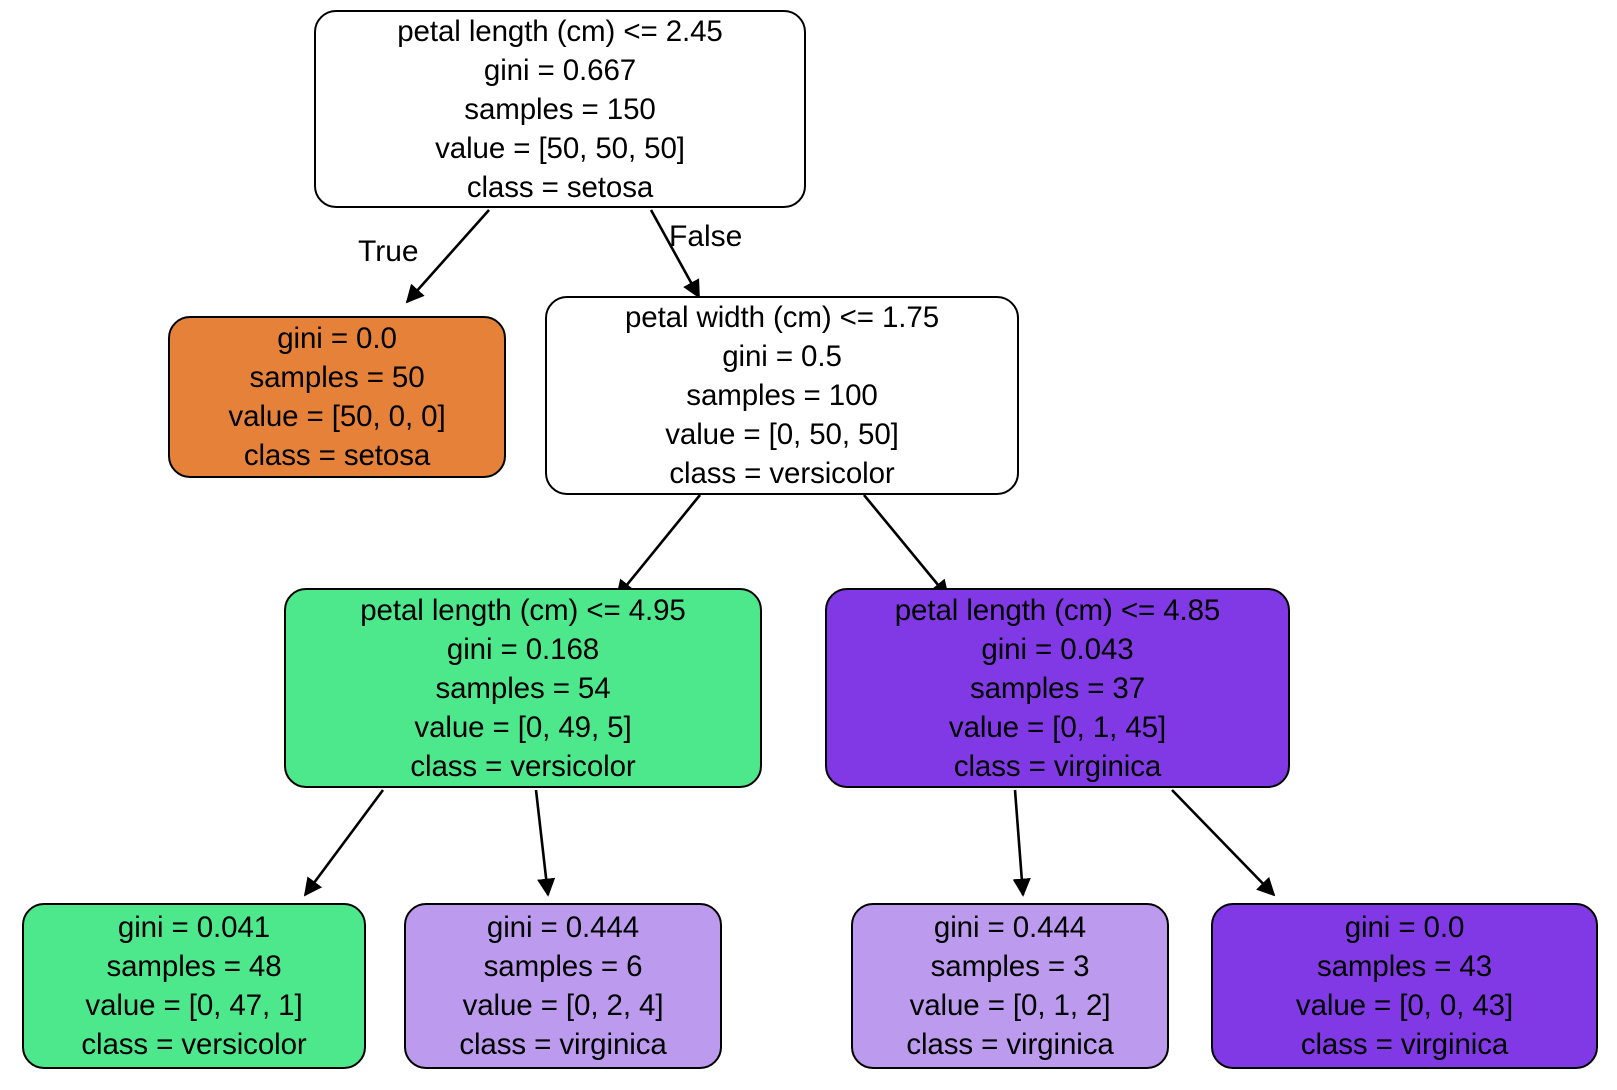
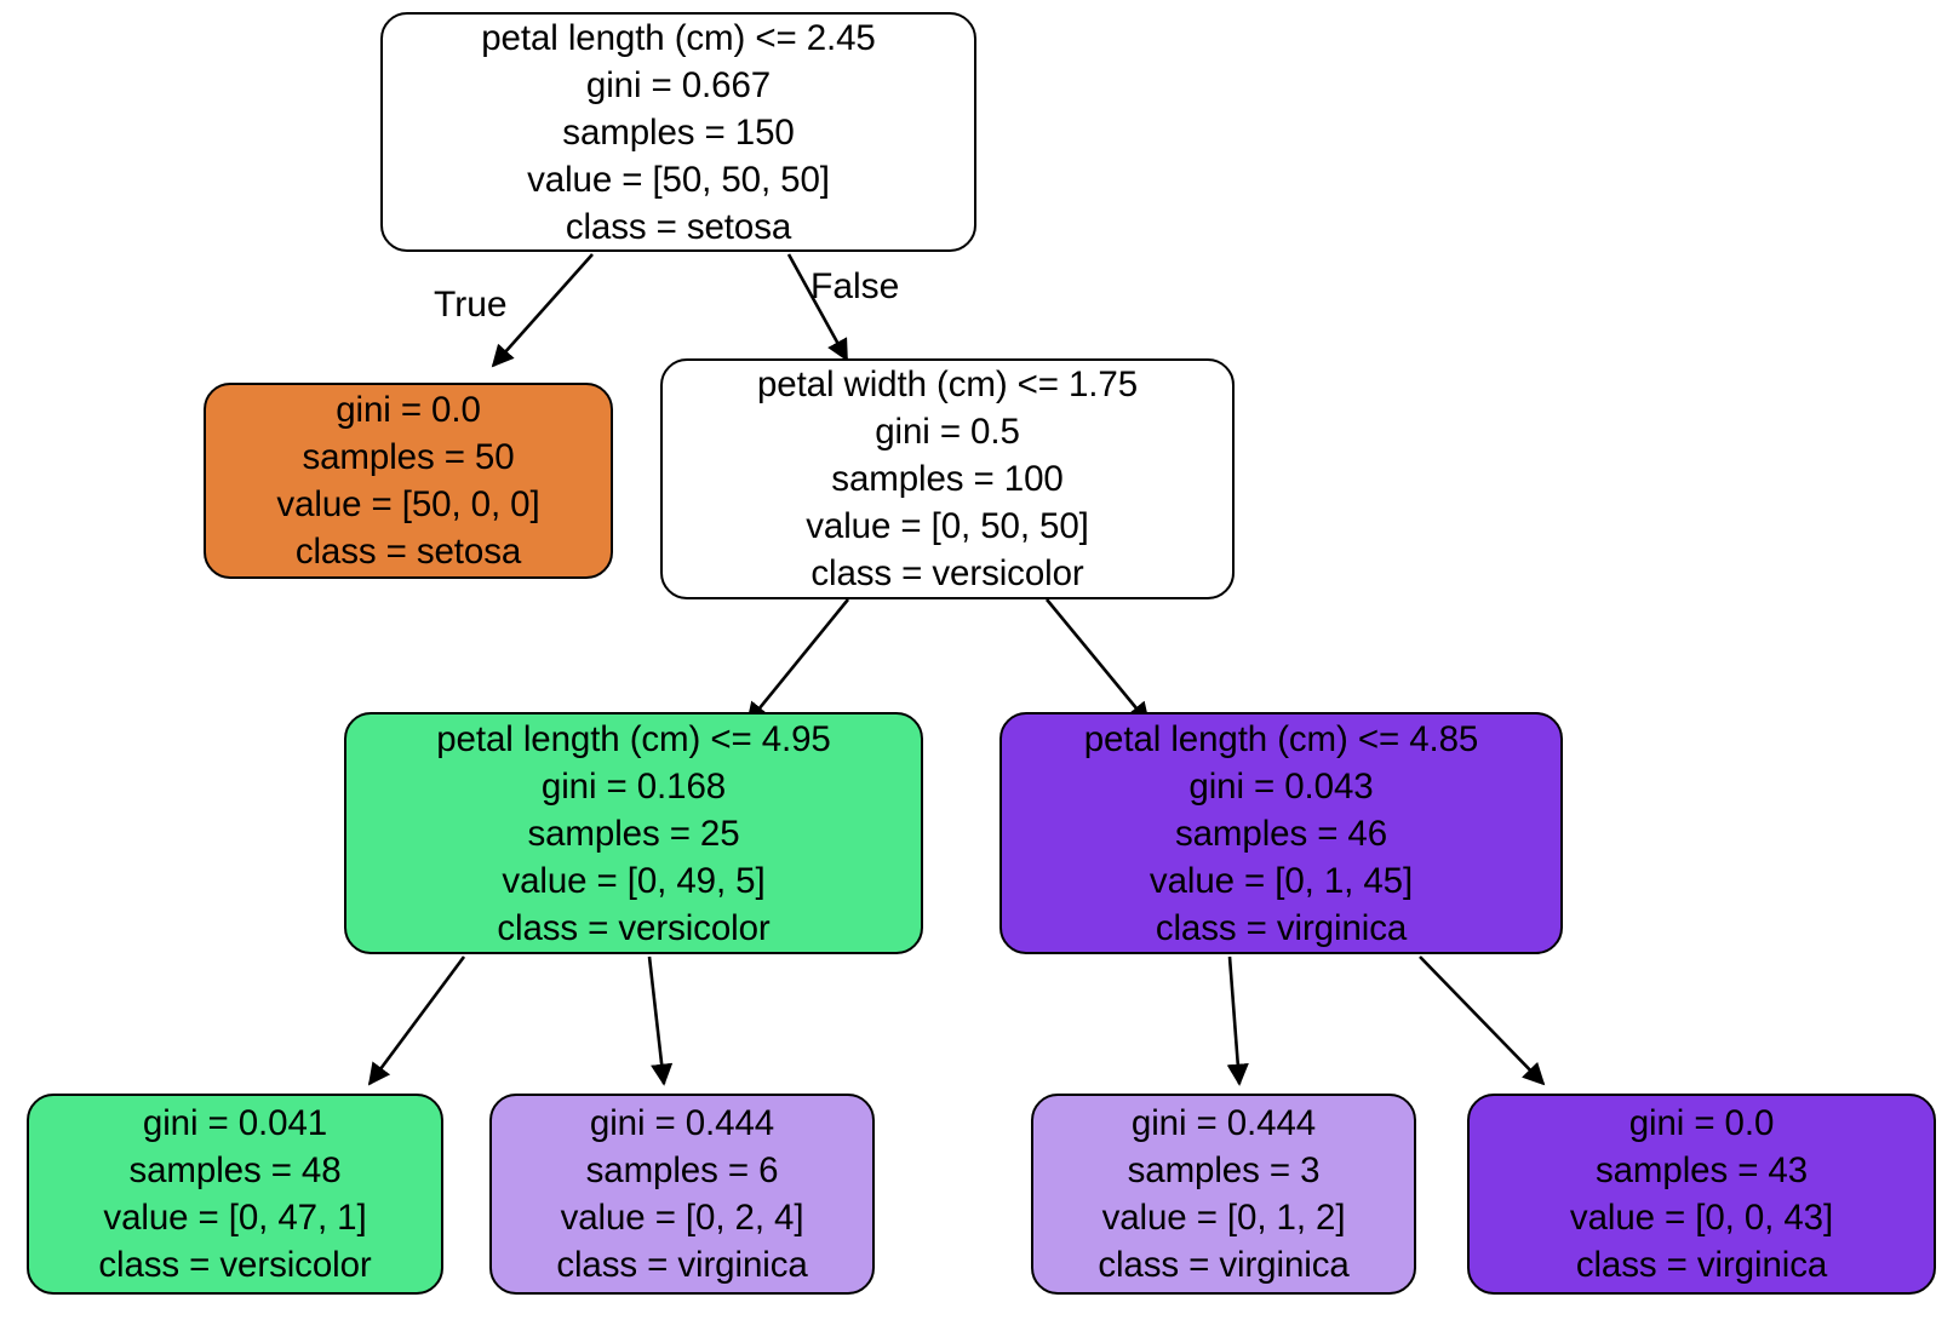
  petal length (cm) <= 2.45
  gini = 0.667
  samples = 150
  value = [50, 50, 50]
  class = setosa
  True
  False
  gini = 0.0
  samples = 50
  value = [50, 0, 0]
  class = setosa
  petal width (cm) <= 1.75
  gini = 0.5
  samples = 100
  value = [0, 50, 50]
  class = versicolor
  petal length (cm) <= 4.95
  gini = 0.168
- samples = 54
+ samples = 25
  value = [0, 49, 5]
  class = versicolor
  petal length (cm) <= 4.85
  gini = 0.043
- samples = 37
+ samples = 46
  value = [0, 1, 45]
  class = virginica
  gini = 0.041
  samples = 48
  value = [0, 47, 1]
  class = versicolor
  gini = 0.444
  samples = 6
  value = [0, 2, 4]
  class = virginica
  gini = 0.444
  samples = 3
  value = [0, 1, 2]
  class = virginica
  gini = 0.0
  samples = 43
  value = [0, 0, 43]
  class = virginica
